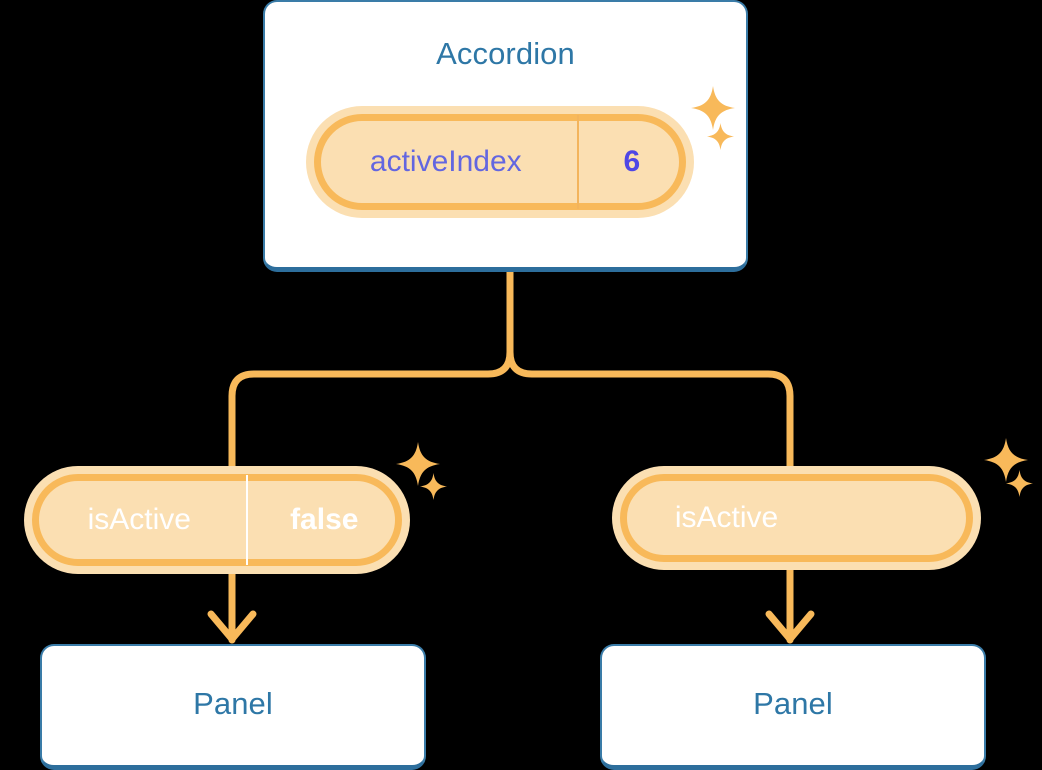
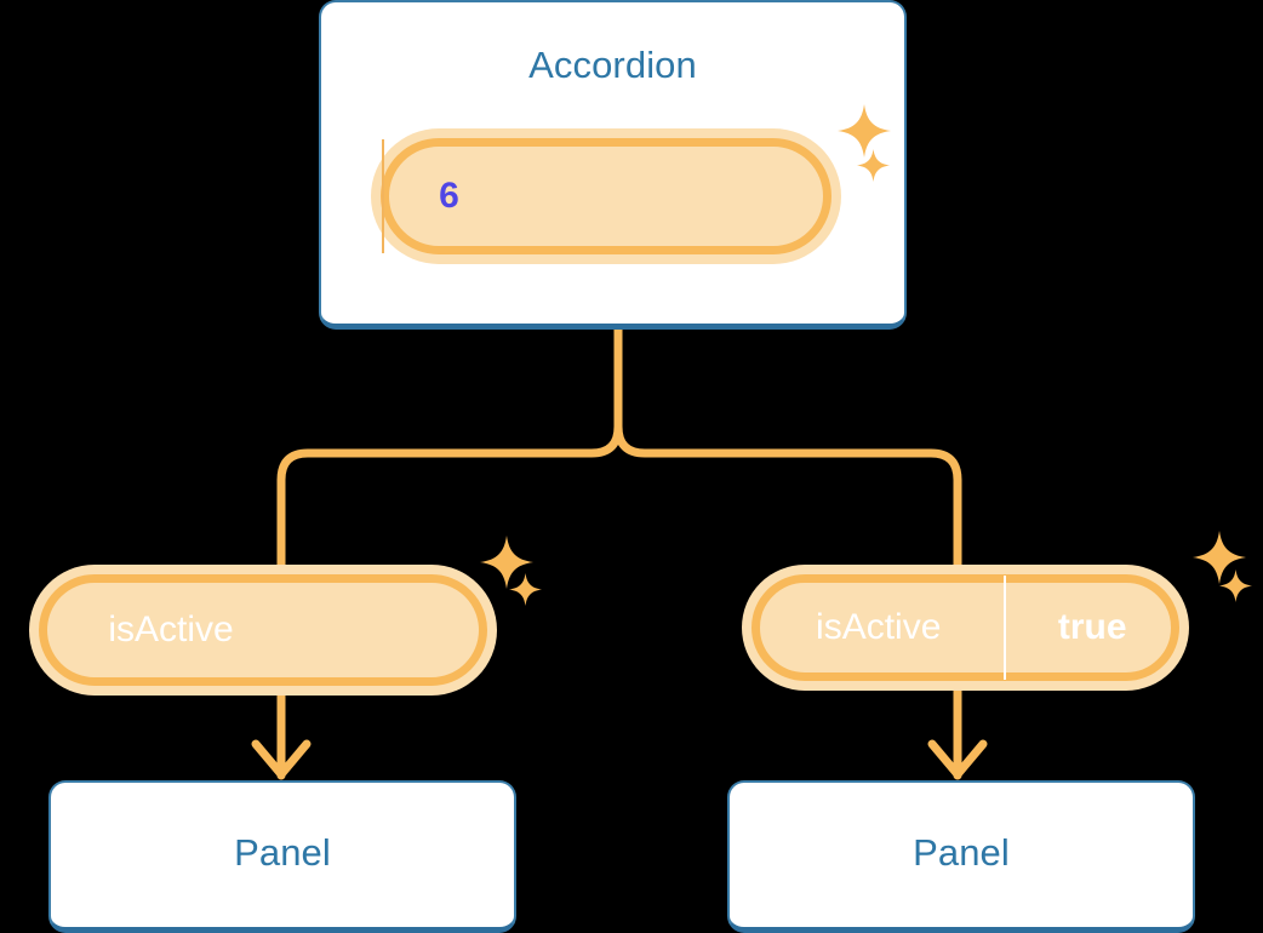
  Accordion
- activeIndex
  6
  isActive
- false
  Panel
  isActive
+ true
  Panel
